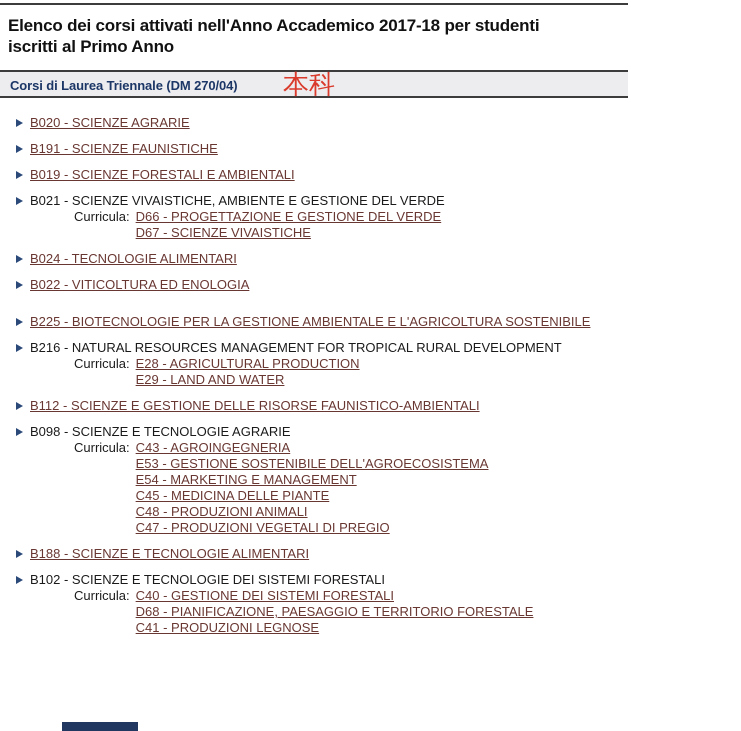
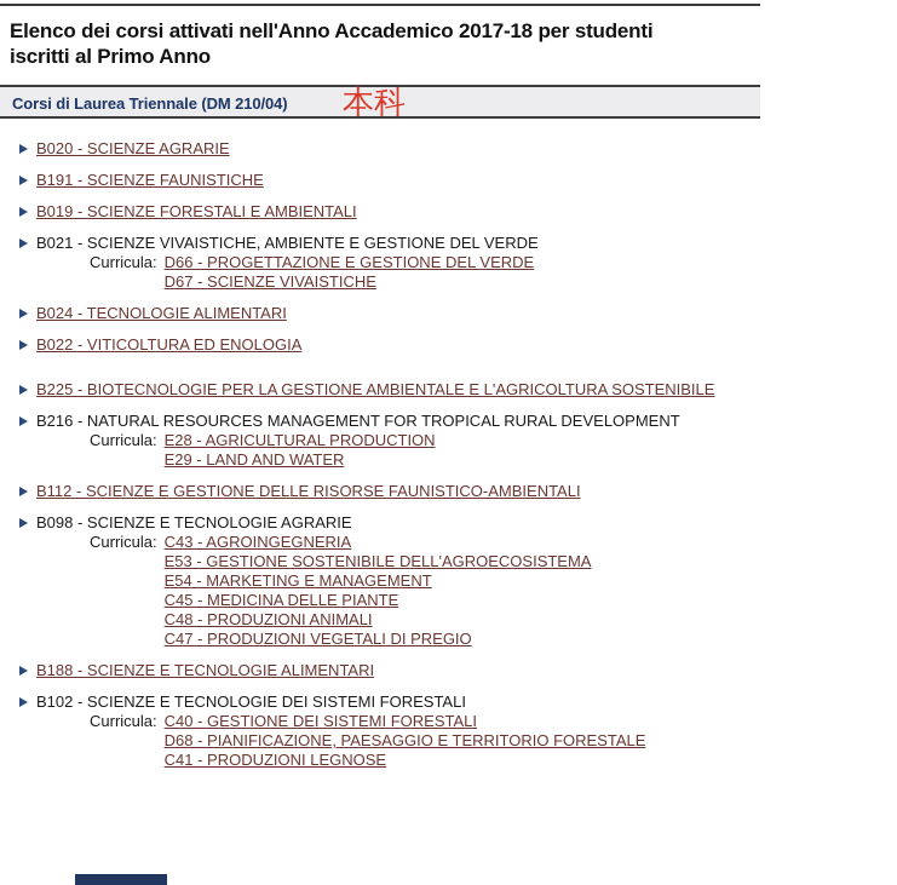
  Elenco dei corsi attivati nell'Anno Accademico 2017-18 per studenti
  iscritti al Primo Anno
- Corsi di Laurea Triennale (DM 270/04)
+ Corsi di Laurea Triennale (DM 210/04)
  本科
  B020 - SCIENZE AGRARIE
  B191 - SCIENZE FAUNISTICHE
  B019 - SCIENZE FORESTALI E AMBIENTALI
  B021 - SCIENZE VIVAISTICHE, AMBIENTE E GESTIONE DEL VERDE
  Curricula:
  D66 - PROGETTAZIONE E GESTIONE DEL VERDE
  D67 - SCIENZE VIVAISTICHE
  B024 - TECNOLOGIE ALIMENTARI
  B022 - VITICOLTURA ED ENOLOGIA
  B225 - BIOTECNOLOGIE PER LA GESTIONE AMBIENTALE E L'AGRICOLTURA SOSTENIBILE
  B216 - NATURAL RESOURCES MANAGEMENT FOR TROPICAL RURAL DEVELOPMENT
  Curricula:
  E28 - AGRICULTURAL PRODUCTION
  E29 - LAND AND WATER
  B112 - SCIENZE E GESTIONE DELLE RISORSE FAUNISTICO-AMBIENTALI
  B098 - SCIENZE E TECNOLOGIE AGRARIE
  Curricula:
  C43 - AGROINGEGNERIA
  E53 - GESTIONE SOSTENIBILE DELL'AGROECOSISTEMA
  E54 - MARKETING E MANAGEMENT
  C45 - MEDICINA DELLE PIANTE
  C48 - PRODUZIONI ANIMALI
  C47 - PRODUZIONI VEGETALI DI PREGIO
  B188 - SCIENZE E TECNOLOGIE ALIMENTARI
  B102 - SCIENZE E TECNOLOGIE DEI SISTEMI FORESTALI
  Curricula:
  C40 - GESTIONE DEI SISTEMI FORESTALI
  D68 - PIANIFICAZIONE, PAESAGGIO E TERRITORIO FORESTALE
  C41 - PRODUZIONI LEGNOSE
